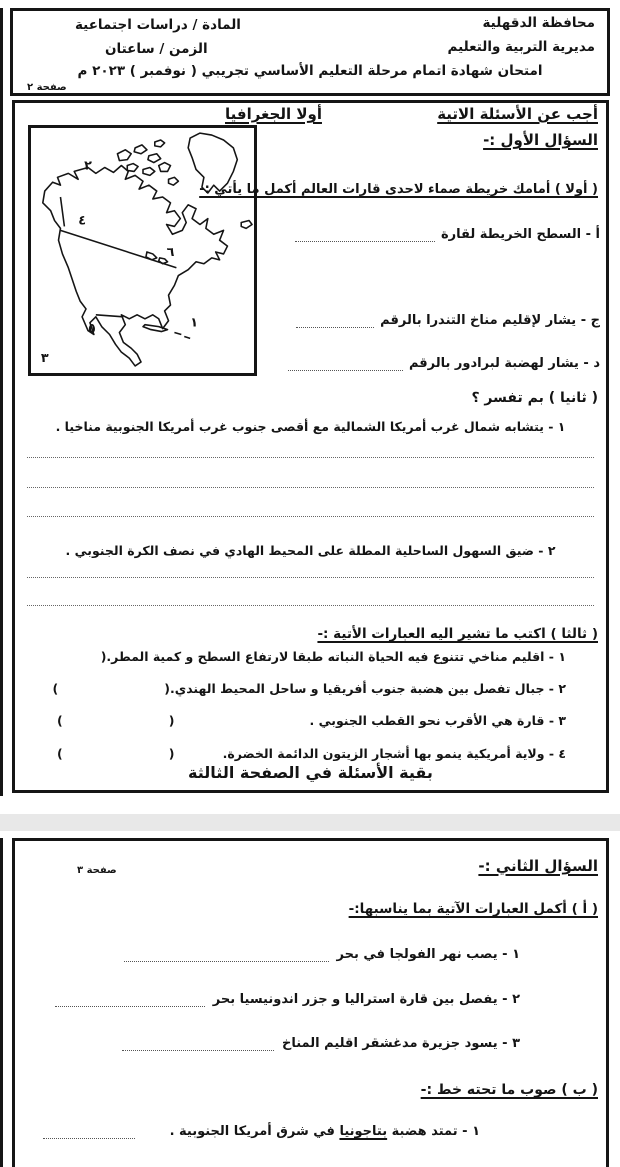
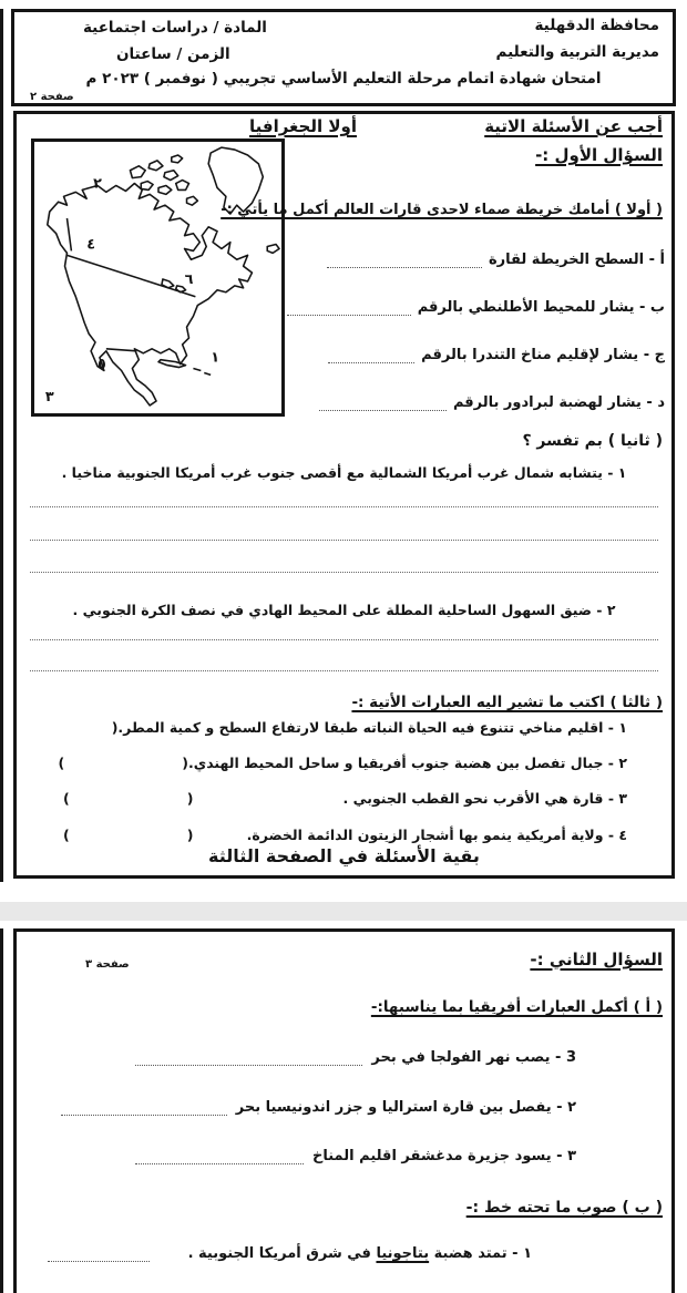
  محافظة الدقهلية
  مديرية التربية والتعليم
  المادة / دراسات اجتماعية
  الزمن / ساعتان
  امتحان شهادة اتمام مرحلة التعليم الأساسي تجريبي ( نوفمبر ) ٢٠٢٣ م
  صفحة ٢
  أجب عن الأسئلة الاتية
  أولا الجغرافيا
  السؤال الأول :-
  ٢
  ٤
  ٦
  ١
  ٥
  ٣
  ( أولا ) أمامك خريطة صماء لاحدى قارات العالم أكمل ما يأتي :-
  أ - السطح الخريطة لقارة
+ ب - يشار للمحيط الأطلنطي بالرقم
  ج - يشار لإقليم مناخ التندرا بالرقم
  د - يشار لهضبة لبرادور بالرقم
  ( ثانيا ) بم تفسر ؟
  ١ - يتشابه شمال غرب أمريكا الشمالية مع أقصى جنوب غرب أمريكا الجنوبية مناخيا .
  ٢ - ضيق السهول الساحلية المطلة على المحيط الهادي في نصف الكرة الجنوبي .
  ( ثالثا ) اكتب ما تشير اليه العبارات الأتية :-
  ١ - اقليم مناخي تتنوع فيه الحياة النباته طبقا لارتفاع السطح و كمية المطر.
  )
  ٢ - جبال تفصل بين هضبة جنوب أفريقيا و ساحل المحيط الهندي.
  (
  )
  ٣ - قارة هي الأقرب نحو القطب الجنوبي .
  (
  )
  ٤ - ولاية أمريكية ينمو بها أشجار الزيتون الدائمة الخضرة.
  (
  )
  بقية الأسئلة في الصفحة الثالثة
  السؤال الثاني :-
  صفحة ٣
- ( أ ) أكمل العبارات الآتية بما يناسبها:-
+ ( أ ) أكمل العبارات أفريقيا بما يناسبها:-
- ١ - يصب نهر الفولجا في بحر
+ 3 - يصب نهر الفولجا في بحر
  ٢ - يفصل بين قارة استراليا و جزر اندونيسيا بحر
  ٣ - يسود جزيرة مدغشقر اقليم المناخ
  ( ب ) صوب ما تحته خط :-
  ١ - تمتد هضبة بتاجونيا في شرق أمريكا الجنوبية .
